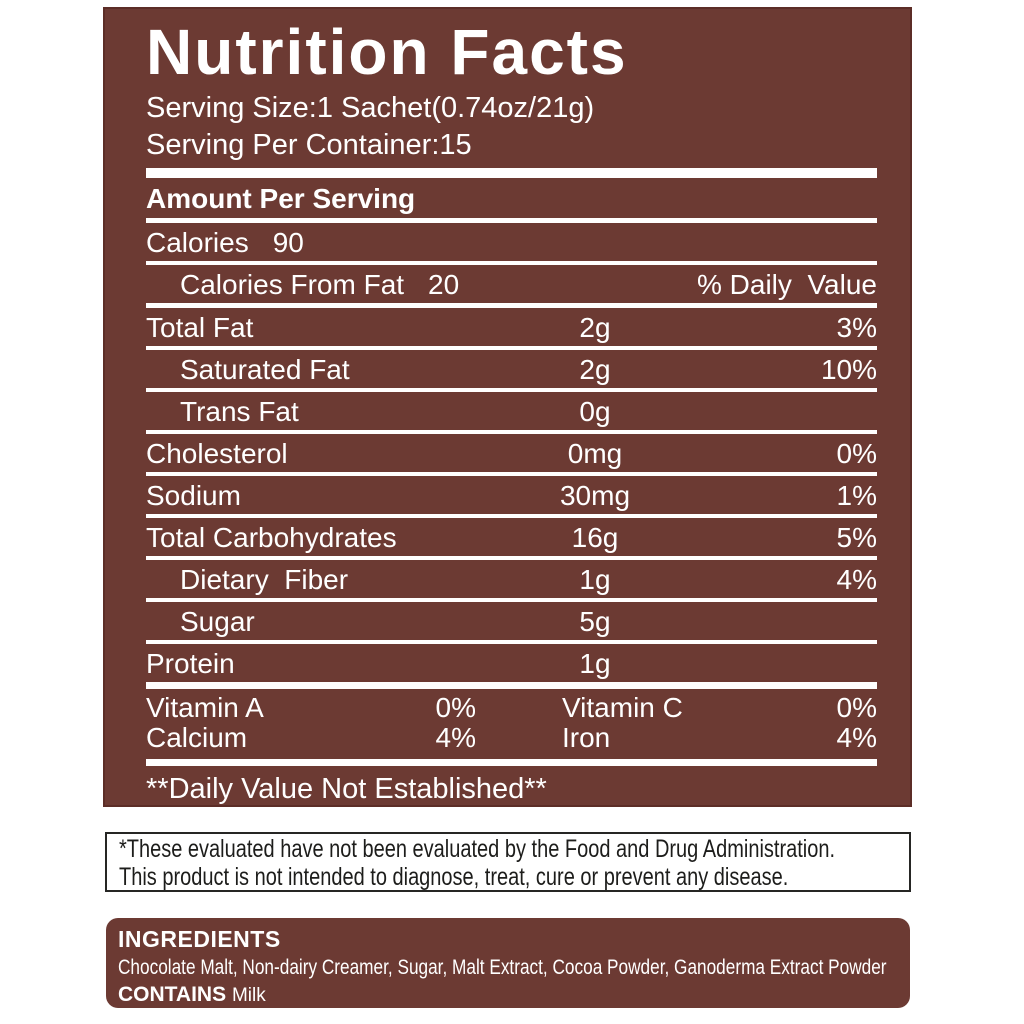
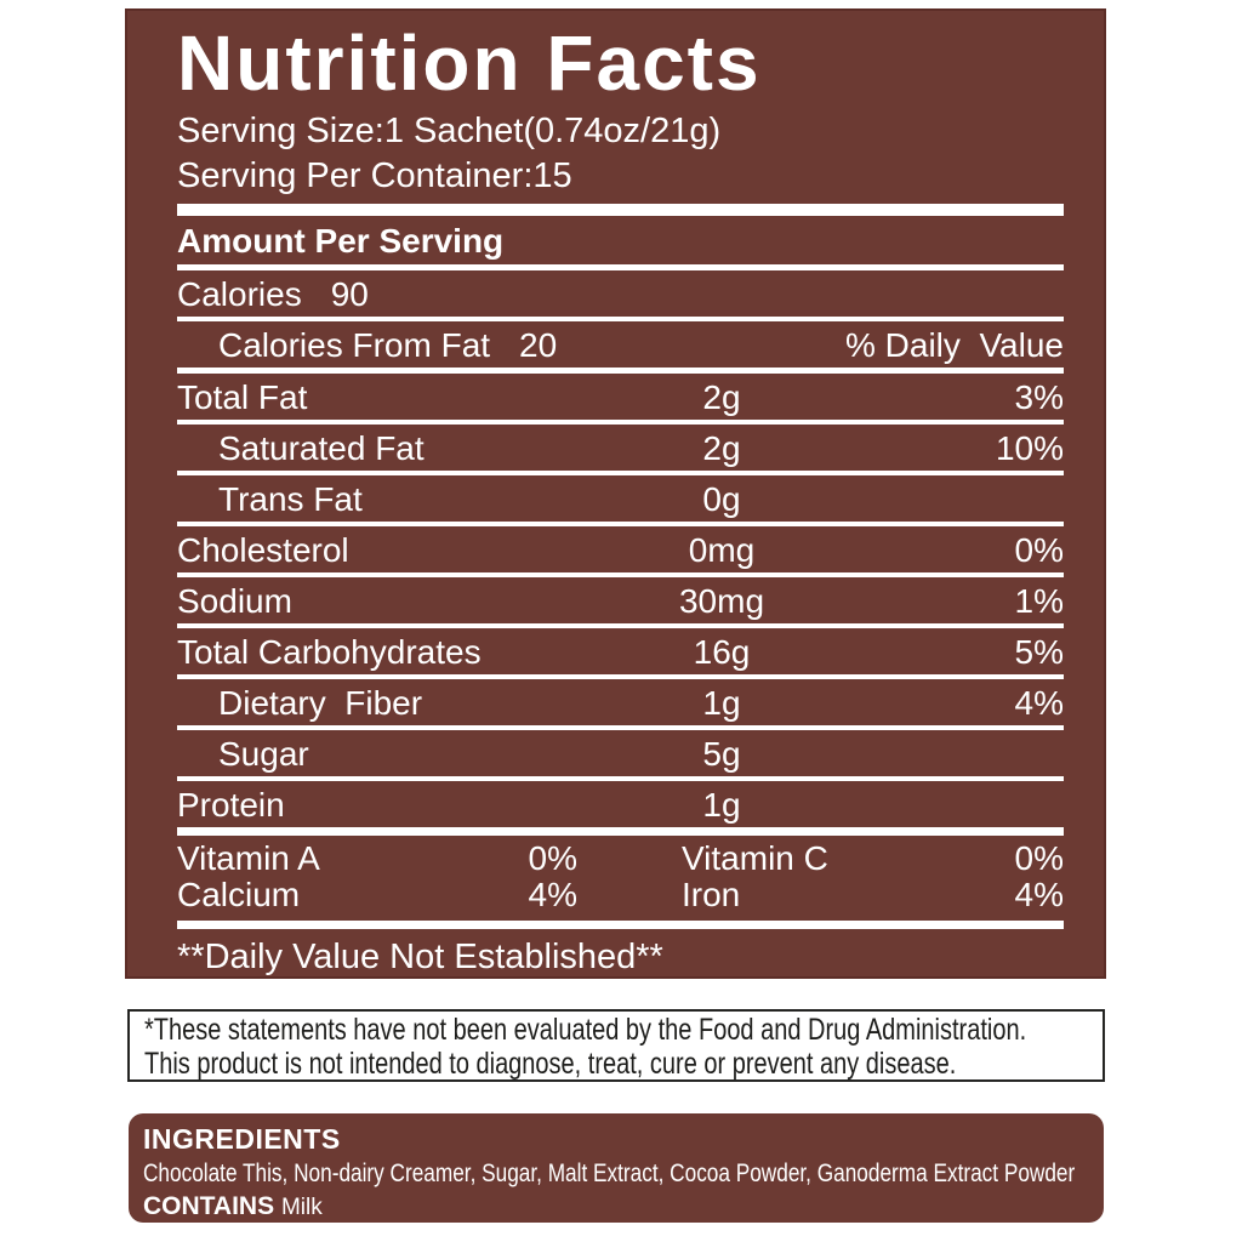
  Nutrition Facts
  Serving Size:1 Sachet(0.74oz/21g)
  Serving Per Container:15
  Amount Per Serving
  Calories
  90
  Calories From Fat
  20
  % Daily Value
  Total Fat
  2g
  3%
  Saturated Fat
  2g
  10%
  Trans Fat
  0g
  Cholesterol
  0mg
  0%
  Sodium
  30mg
  1%
  Total Carbohydrates
  16g
  5%
  Dietary Fiber
  1g
  4%
  Sugar
  5g
  Protein
  1g
  Vitamin A
  0%
  Vitamin C
  0%
  Calcium
  4%
  Iron
  4%
  **Daily Value Not Established**
- *These evaluated have not been evaluated by the Food and Drug Administration.
+ *These statements have not been evaluated by the Food and Drug Administration.
  This product is not intended to diagnose, treat, cure or prevent any disease.
  INGREDIENTS
- Chocolate Malt, Non-dairy Creamer, Sugar, Malt Extract, Cocoa Powder, Ganoderma Extract Powder
+ Chocolate This, Non-dairy Creamer, Sugar, Malt Extract, Cocoa Powder, Ganoderma Extract Powder
  CONTAINS Milk
